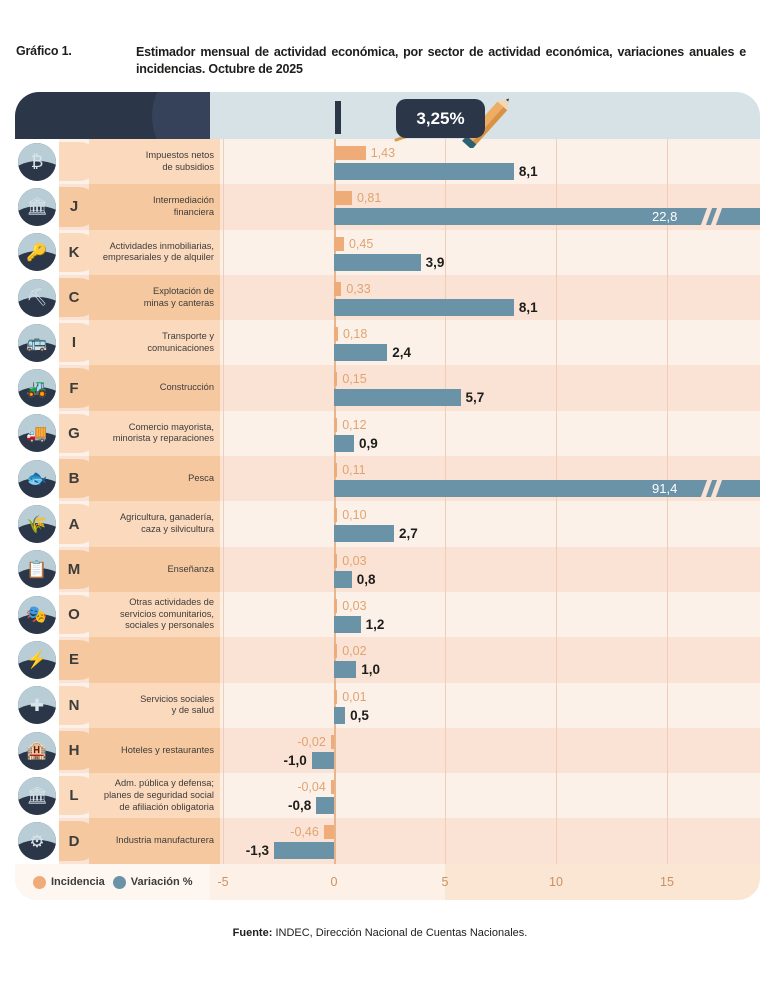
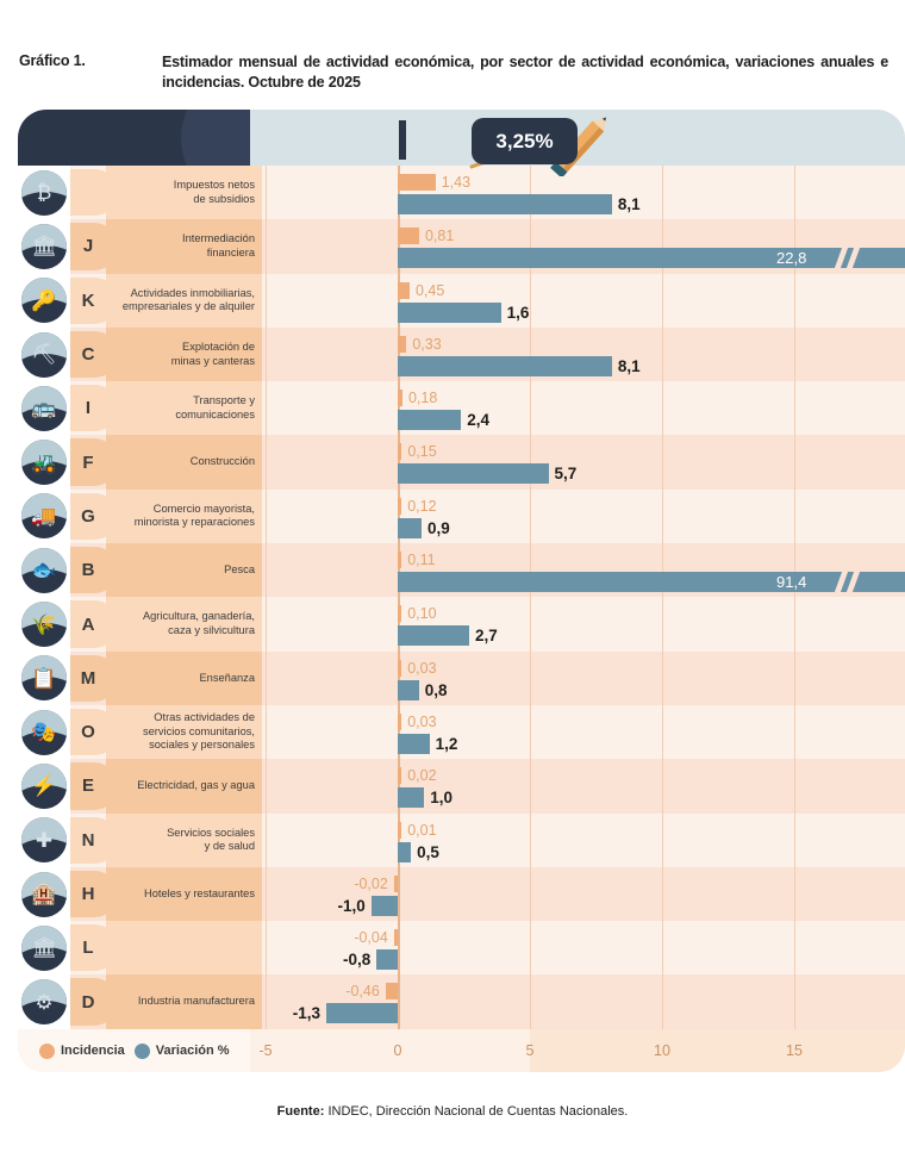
  Gráfico 1.
  Estimador mensual de actividad económica, por sector de actividad económica, variaciones anuales e incidencias. Octubre de 2025
  3,25%
  ₿
  Impuestos netos
  de subsidios
  1,43
  8,1
  🏛
  J
  Intermediación
  financiera
  0,81
  22,8
  🔑
  K
  Actividades inmobiliarias,
  empresariales y de alquiler
  0,45
- 3,9
+ 1,6
  ⛏
  C
  Explotación de
  minas y canteras
  0,33
  8,1
  🚌
  I
  Transporte y
  comunicaciones
  0,18
  2,4
  🚜
  F
  Construcción
  0,15
  5,7
  🚚
  G
  Comercio mayorista,
  minorista y reparaciones
  0,12
  0,9
  🐟
  B
  Pesca
  0,11
  91,4
  🌾
  A
  Agricultura, ganadería,
  caza y silvicultura
  0,10
  2,7
  📋
  M
  Enseñanza
  0,03
  0,8
  🎭
  O
  Otras actividades de
  servicios comunitarios,
  sociales y personales
  0,03
  1,2
  ⚡
  E
+ Electricidad, gas y agua
  0,02
  1,0
  ✚
  N
  Servicios sociales
  y de salud
  0,01
  0,5
  🏨
  H
  Hoteles y restaurantes
  -0,02
  -1,0
  🏛
  L
- Adm. pública y defensa;
- planes de seguridad social
- de afiliación obligatoria
  -0,04
  -0,8
  ⚙
  D
  Industria manufacturera
  -0,46
  -1,3
  Incidencia
  Variación %
  Fuente: INDEC, Dirección Nacional de Cuentas Nacionales.
  -5
  0
  5
  10
  15
